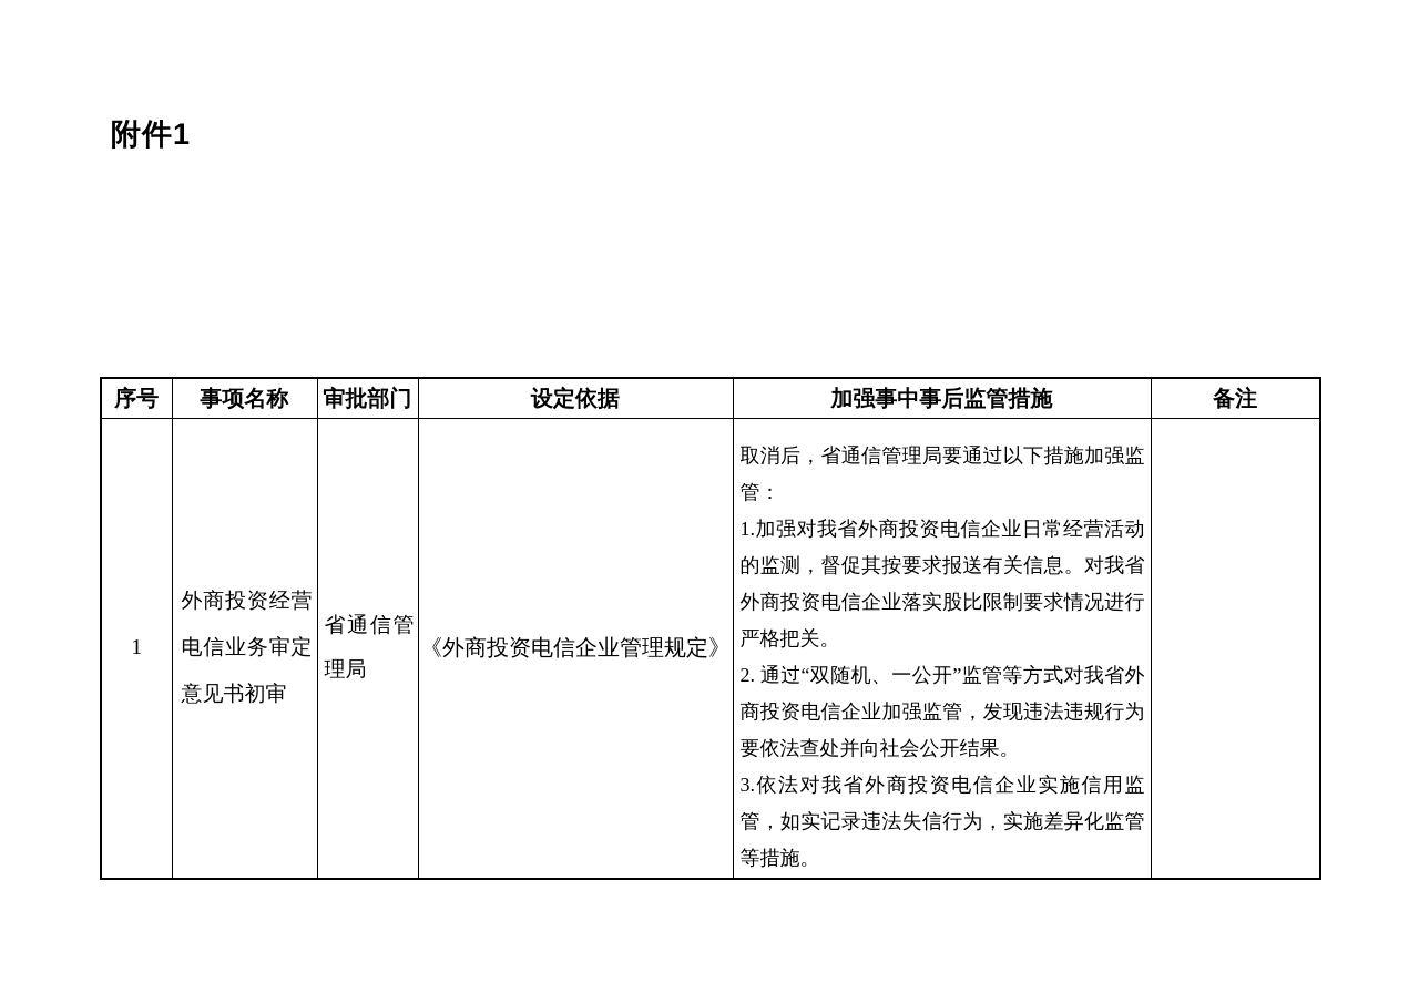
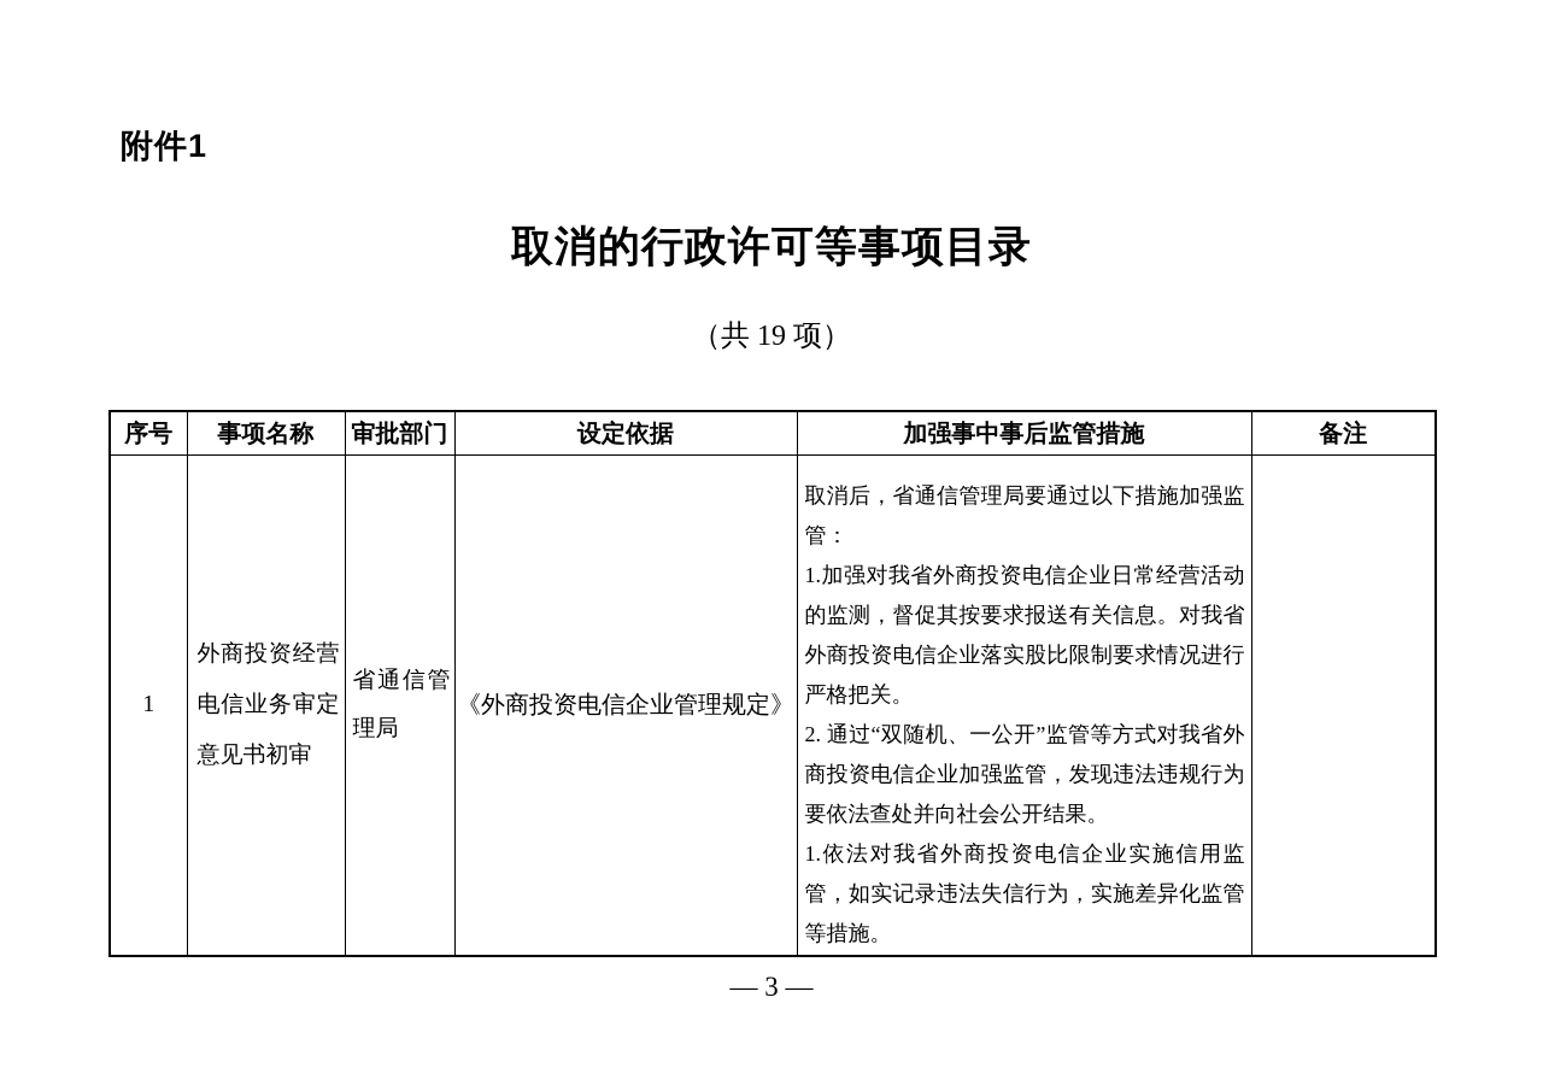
  附件1
+ 取消的行政许可等事项目录
+ （共 19 项）
  序号	事项名称	审批部门	设定依据	加强事中事后监管措施	备注
- 1	外商投资经营电信业务审定意见书初审	省通信管理局	《外商投资电信企业管理规定》	取消后，省通信管理局要通过以下措施加强监管： 1.加强对我省外商投资电信企业日常经营活动的监测，督促其按要求报送有关信息。对我省外商投资电信企业落实股比限制要求情况进行严格把关。 2. 通过“双随机、一公开”监管等方式对我省外商投资电信企业加强监管，发现违法违规行为要依法查处并向社会公开结果。 3.依法对我省外商投资电信企业实施信用监管，如实记录违法失信行为，实施差异化监管等措施。
+ 1	外商投资经营电信业务审定意见书初审	省通信管理局	《外商投资电信企业管理规定》	取消后，省通信管理局要通过以下措施加强监管： 1.加强对我省外商投资电信企业日常经营活动的监测，督促其按要求报送有关信息。对我省外商投资电信企业落实股比限制要求情况进行严格把关。 2. 通过“双随机、一公开”监管等方式对我省外商投资电信企业加强监管，发现违法违规行为要依法查处并向社会公开结果。 1.依法对我省外商投资电信企业实施信用监管，如实记录违法失信行为，实施差异化监管等措施。
+ — 3 —
